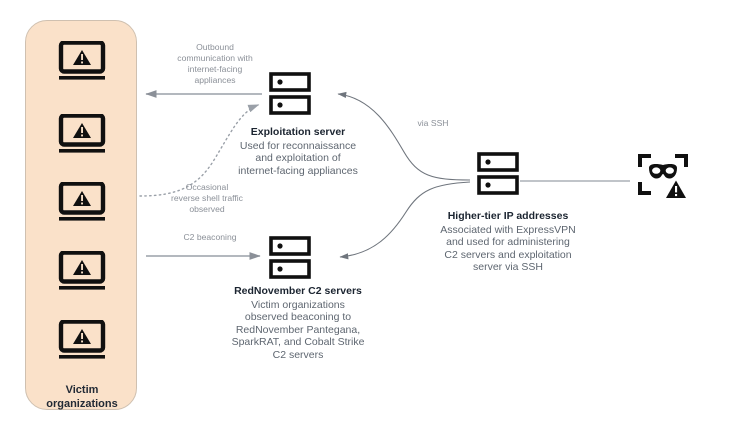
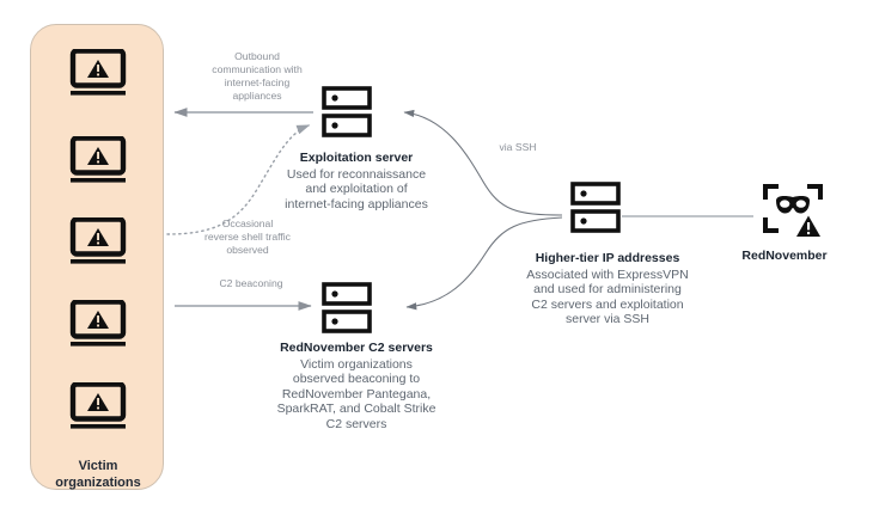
  Victim
  organizations
  Exploitation server
  Used for reconnaissance
  and exploitation of
  internet-facing appliances
  RedNovember C2 servers
  Victim organizations
  observed beaconing to
  RedNovember Pantegana,
  SparkRAT, and Cobalt Strike
  C2 servers
  Higher-tier IP addresses
  Associated with ExpressVPN
  and used for administering
  C2 servers and exploitation
  server via SSH
+ RedNovember
  Outbound
  communication with
  internet-facing
  appliances
  Occasional
  reverse shell traffic
  observed
  C2 beaconing
  via SSH
